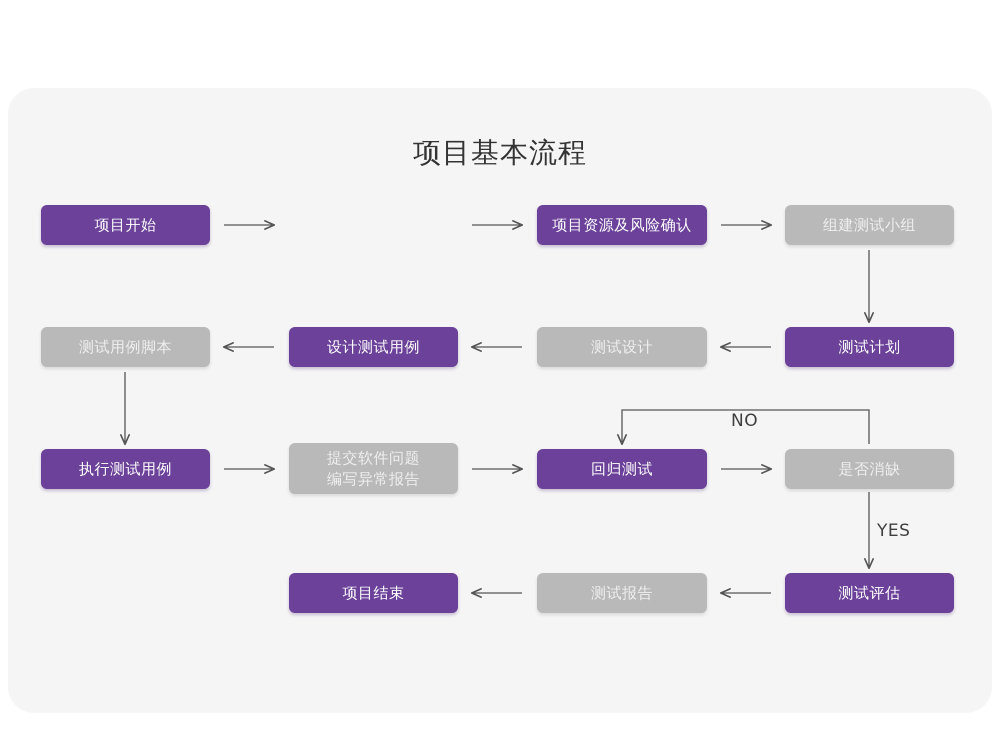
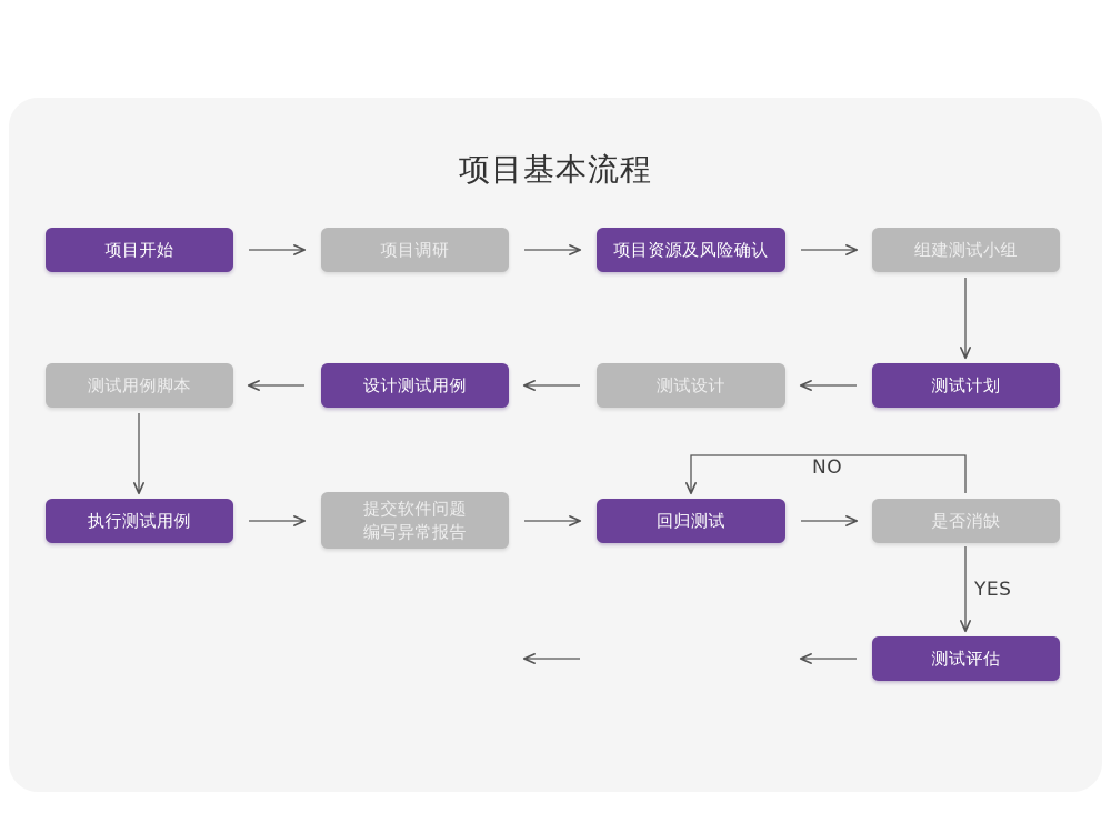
  项目基本流程
  NO
  YES
  项目开始
+ 项目调研
  项目资源及风险确认
  组建测试小组
  测试用例脚本
  设计测试用例
  测试设计
  测试计划
  执行测试用例
  提交软件问题
  编写异常报告
  回归测试
  是否消缺
- 项目结束
- 测试报告
  测试评估
